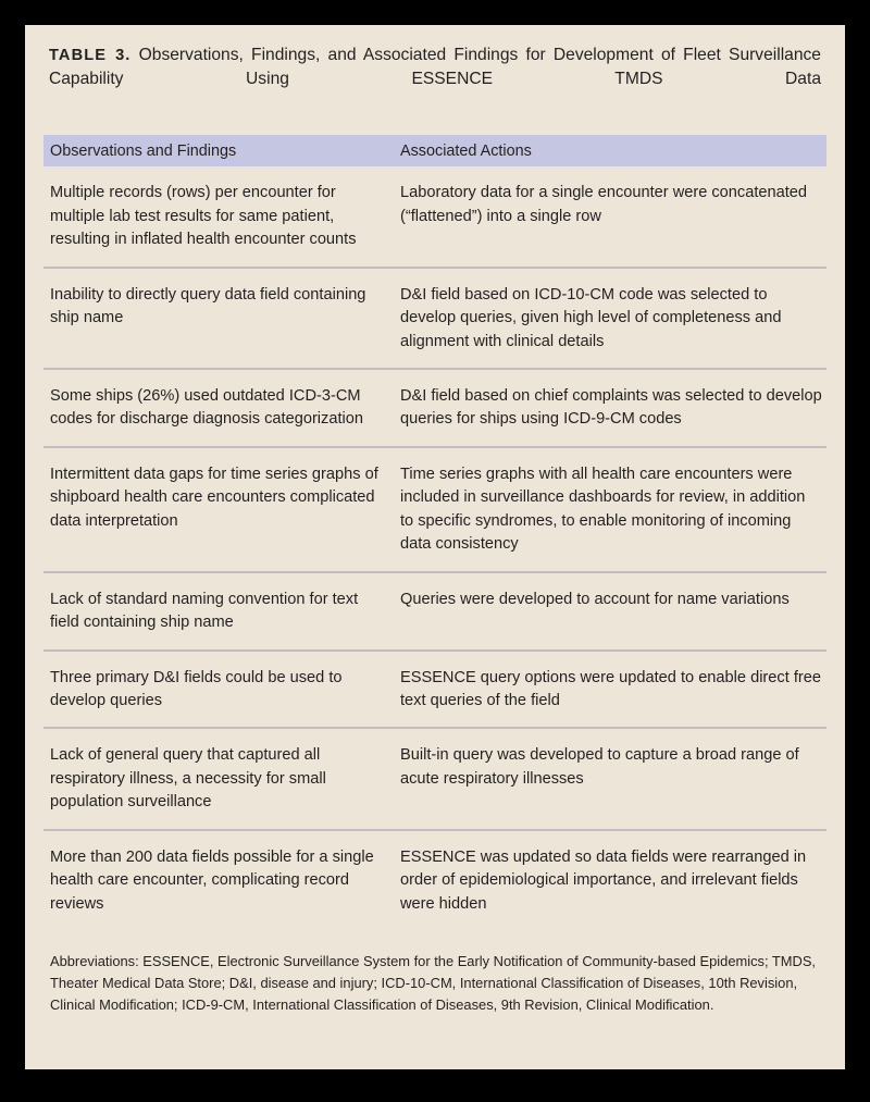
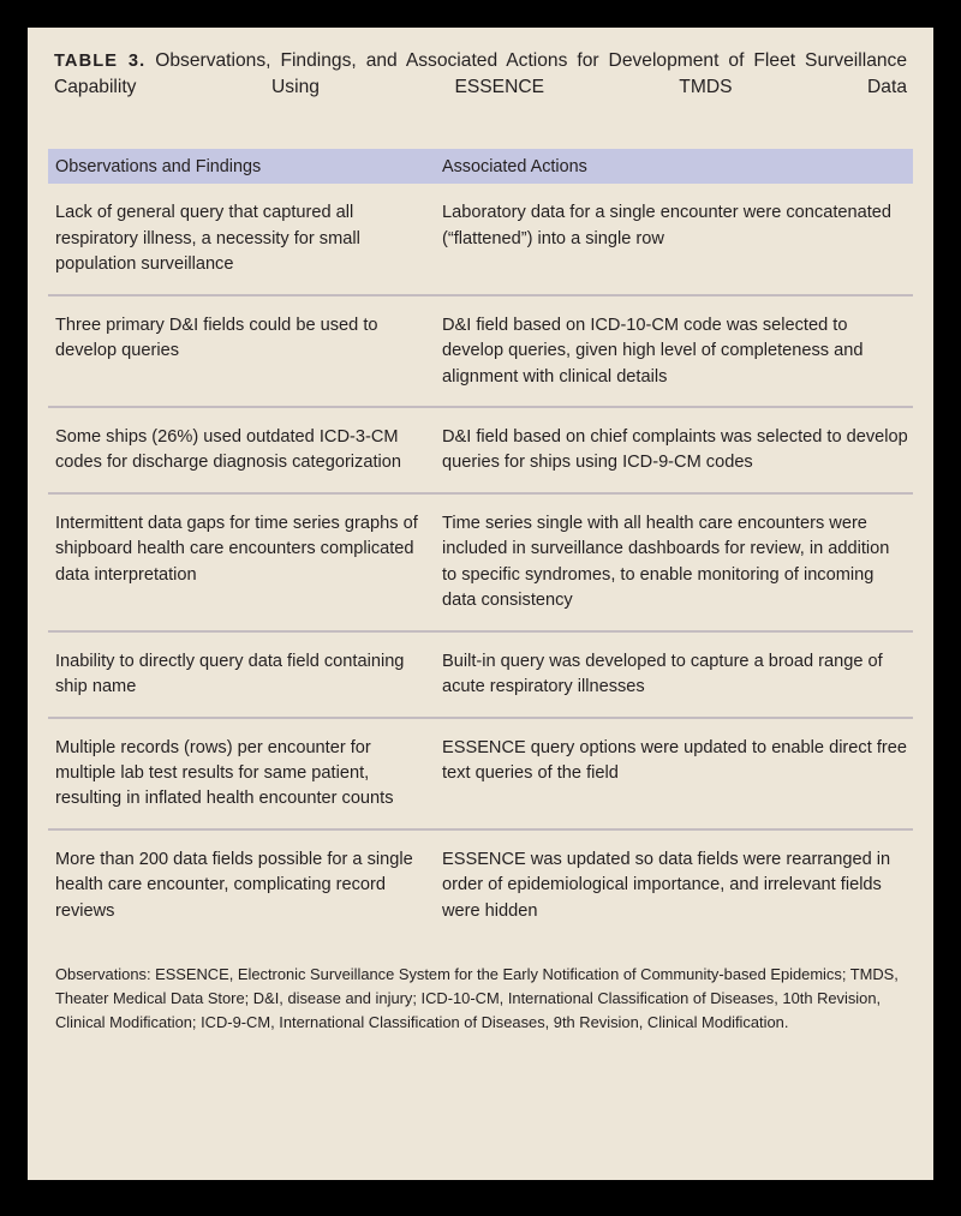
- TABLE 3. Observations, Findings, and Associated Findings for Development of Fleet Surveillance Capability Using ESSENCE TMDS Data
+ TABLE 3. Observations, Findings, and Associated Actions for Development of Fleet Surveillance Capability Using ESSENCE TMDS Data
  Observations and Findings
  Associated Actions
- Multiple records (rows) per encounter for multiple lab test results for same patient, resulting in inflated health encounter counts
+ Lack of general query that captured all respiratory illness, a necessity for small population surveillance
  Laboratory data for a single encounter were concatenated (“flattened”) into a single row
- Inability to directly query data field containing ship name
+ Three primary D&I fields could be used to develop queries
  D&I field based on ICD-10-CM code was selected to develop queries, given high level of completeness and alignment with clinical details
  Some ships (26%) used outdated ICD-3-CM codes for discharge diagnosis categorization
  D&I field based on chief complaints was selected to develop queries for ships using ICD-9-CM codes
  Intermittent data gaps for time series graphs of shipboard health care encounters complicated data interpretation
- Time series graphs with all health care encounters were included in surveillance dashboards for review, in addition to specific syndromes, to enable monitoring of incoming data consistency
+ Time series single with all health care encounters were included in surveillance dashboards for review, in addition to specific syndromes, to enable monitoring of incoming data consistency
- Lack of standard naming convention for text field containing ship name
- Queries were developed to account for name variations
- Three primary D&I fields could be used to develop queries
+ Inability to directly query data field containing ship name
- ESSENCE query options were updated to enable direct free text queries of the field
+ Built-in query was developed to capture a broad range of acute respiratory illnesses
- Lack of general query that captured all respiratory illness, a necessity for small population surveillance
+ Multiple records (rows) per encounter for multiple lab test results for same patient, resulting in inflated health encounter counts
- Built-in query was developed to capture a broad range of acute respiratory illnesses
+ ESSENCE query options were updated to enable direct free text queries of the field
  More than 200 data fields possible for a single health care encounter, complicating record reviews
  ESSENCE was updated so data fields were rearranged in order of epidemiological importance, and irrelevant fields were hidden
- Abbreviations: ESSENCE, Electronic Surveillance System for the Early Notification of Community-based Epidemics; TMDS, Theater Medical Data Store; D&I, disease and injury; ICD-10-CM, International Classification of Diseases, 10th Revision, Clinical Modification; ICD-9-CM, International Classification of Diseases, 9th Revision, Clinical Modification.
+ Observations: ESSENCE, Electronic Surveillance System for the Early Notification of Community-based Epidemics; TMDS, Theater Medical Data Store; D&I, disease and injury; ICD-10-CM, International Classification of Diseases, 10th Revision, Clinical Modification; ICD-9-CM, International Classification of Diseases, 9th Revision, Clinical Modification.
